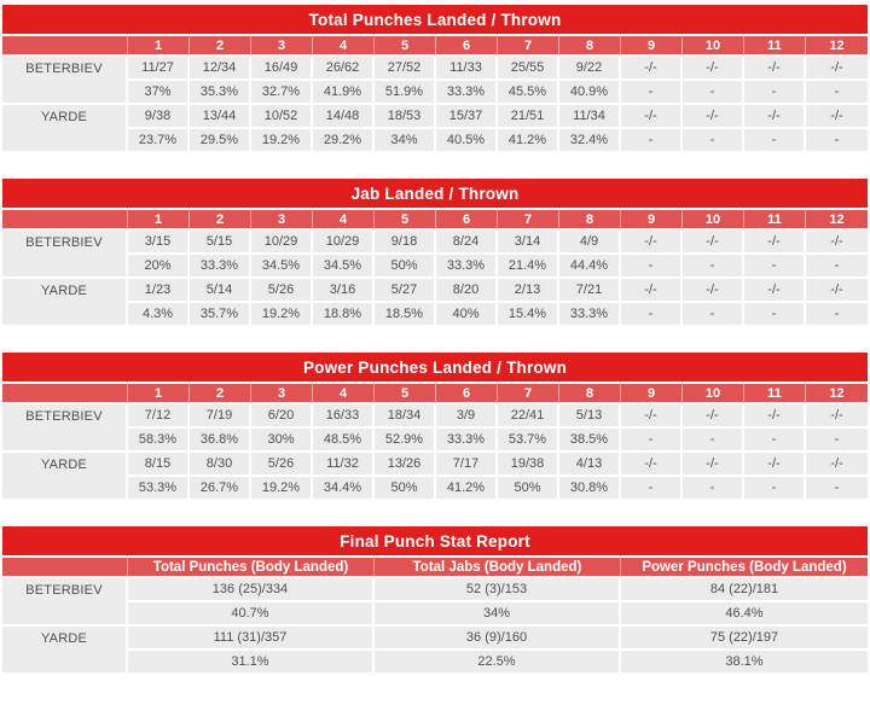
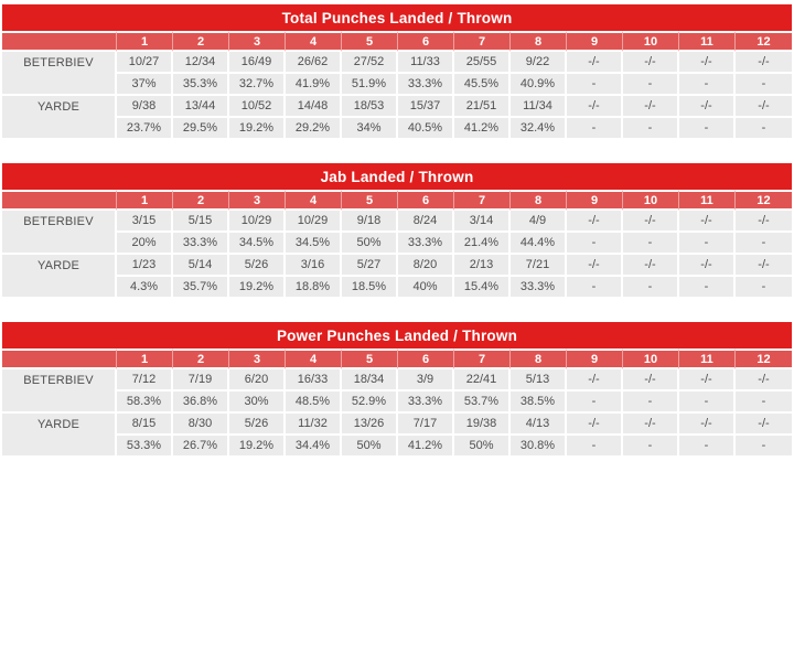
  Total Punches Landed / Thrown
  	1	2	3	4	5	6	7	8	9	10	11	12
- BETERBIEV	11/27	12/34	16/49	26/62	27/52	11/33	25/55	9/22	-/-	-/-	-/-	-/-
+ BETERBIEV	10/27	12/34	16/49	26/62	27/52	11/33	25/55	9/22	-/-	-/-	-/-	-/-
  37%	35.3%	32.7%	41.9%	51.9%	33.3%	45.5%	40.9%	-	-	-	-
  YARDE	9/38	13/44	10/52	14/48	18/53	15/37	21/51	11/34	-/-	-/-	-/-	-/-
  23.7%	29.5%	19.2%	29.2%	34%	40.5%	41.2%	32.4%	-	-	-	-
  Jab Landed / Thrown
  	1	2	3	4	5	6	7	8	9	10	11	12
  BETERBIEV	3/15	5/15	10/29	10/29	9/18	8/24	3/14	4/9	-/-	-/-	-/-	-/-
  20%	33.3%	34.5%	34.5%	50%	33.3%	21.4%	44.4%	-	-	-	-
  YARDE	1/23	5/14	5/26	3/16	5/27	8/20	2/13	7/21	-/-	-/-	-/-	-/-
  4.3%	35.7%	19.2%	18.8%	18.5%	40%	15.4%	33.3%	-	-	-	-
  Power Punches Landed / Thrown
  	1	2	3	4	5	6	7	8	9	10	11	12
  BETERBIEV	7/12	7/19	6/20	16/33	18/34	3/9	22/41	5/13	-/-	-/-	-/-	-/-
  58.3%	36.8%	30%	48.5%	52.9%	33.3%	53.7%	38.5%	-	-	-	-
  YARDE	8/15	8/30	5/26	11/32	13/26	7/17	19/38	4/13	-/-	-/-	-/-	-/-
  53.3%	26.7%	19.2%	34.4%	50%	41.2%	50%	30.8%	-	-	-	-
- Final Punch Stat Report
- 	Total Punches (Body Landed)	Total Jabs (Body Landed)	Power Punches (Body Landed)
- BETERBIEV	136 (25)/334	52 (3)/153	84 (22)/181
- 40.7%	34%	46.4%
- YARDE	111 (31)/357	36 (9)/160	75 (22)/197
- 31.1%	22.5%	38.1%
